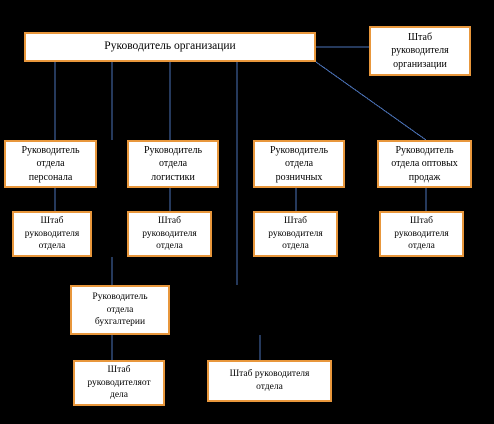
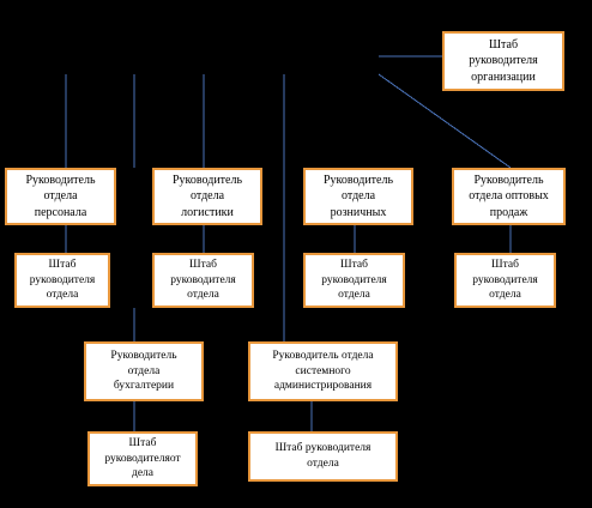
- Руководитель организации
  Штаб
  руководителя
  организации
  Руководитель
  отдела
  персонала
  Руководитель
  отдела
  логистики
  Руководитель
  отдела
  розничных
  Руководитель
  отдела оптовых
  продаж
  Штаб
  руководителя
  отдела
  Штаб
  руководителя
  отдела
  Штаб
  руководителя
  отдела
  Штаб
  руководителя
  отдела
  Руководитель
  отдела
  бухгалтерии
+ Руководитель отдела
+ системного
+ администрирования
  Штаб
  руководителяот
  дела
  Штаб руководителя
  отдела
